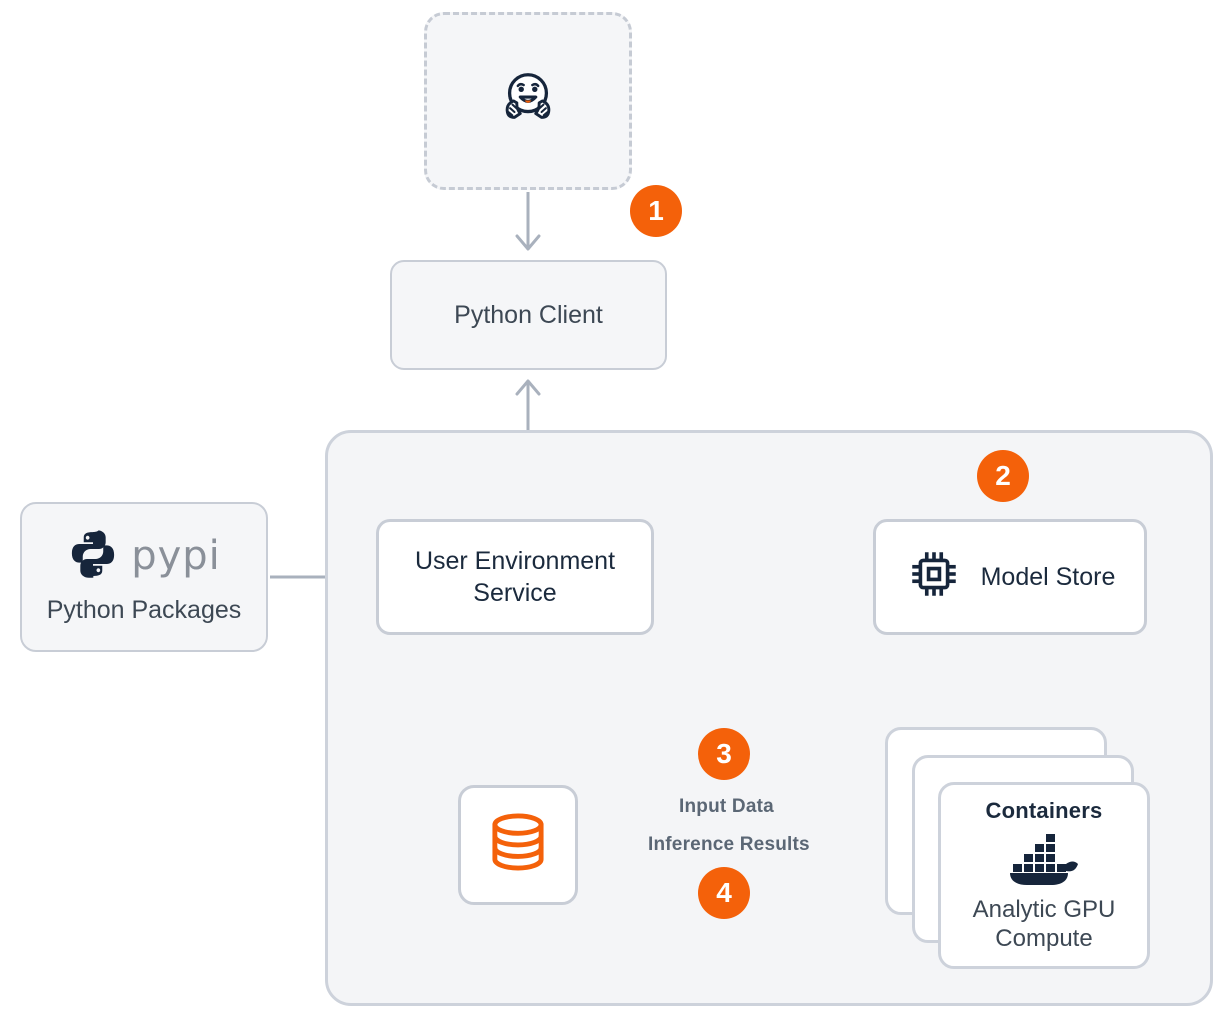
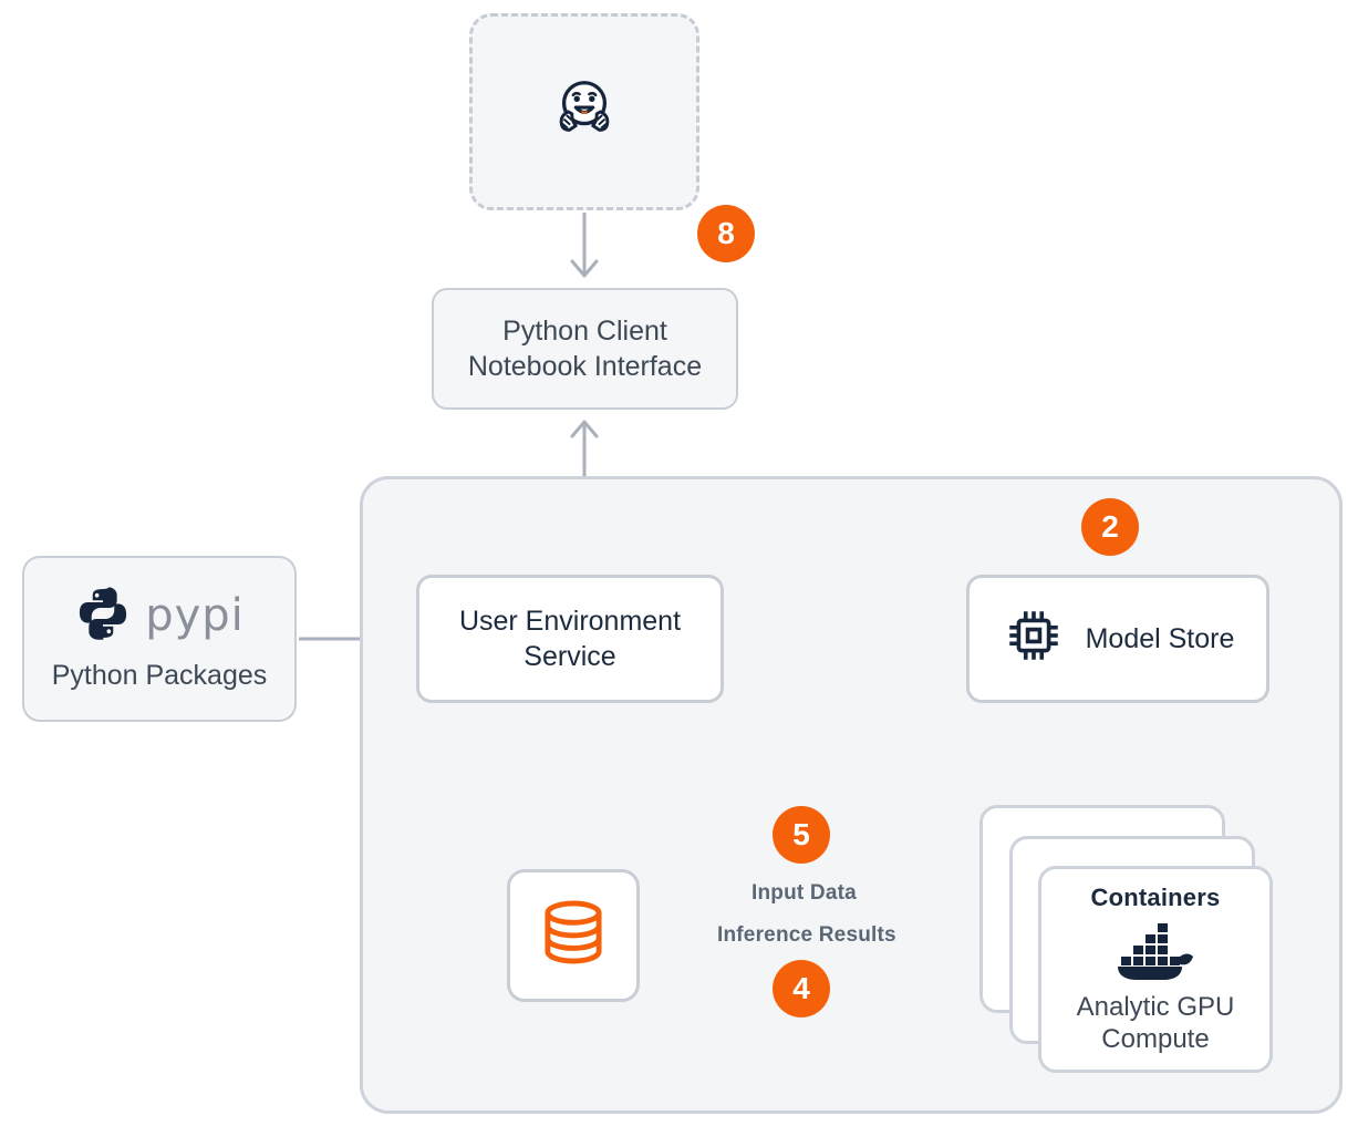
  Python Client
+ Notebook Interface
  pypi
  Python Packages
  User Environment
  Service
  Model Store
  Containers
  Analytic GPU
  Compute
  Input Data
  Inference Results
- 1
+ 8
  2
- 3
+ 5
  4
